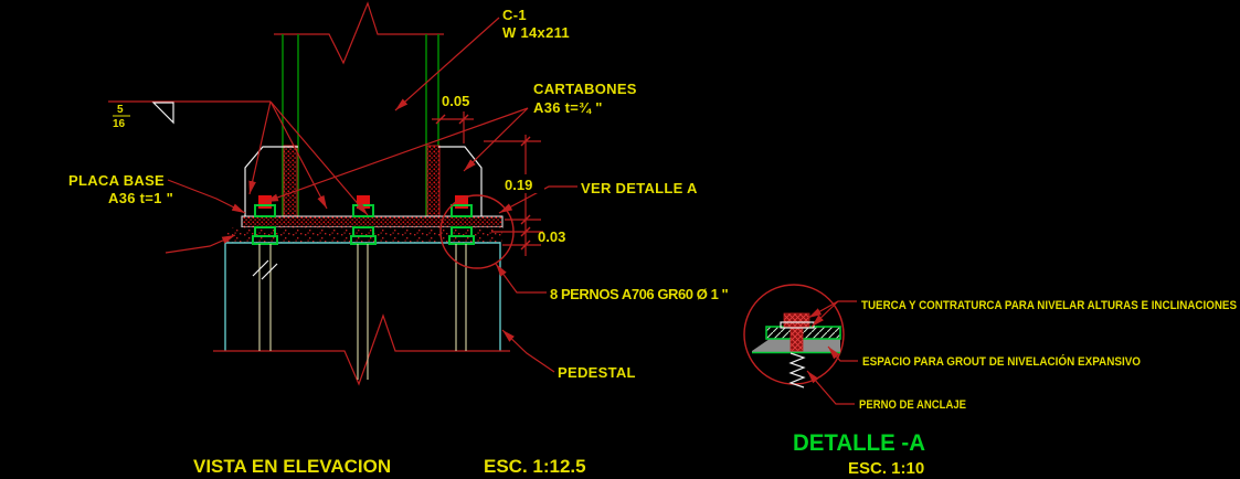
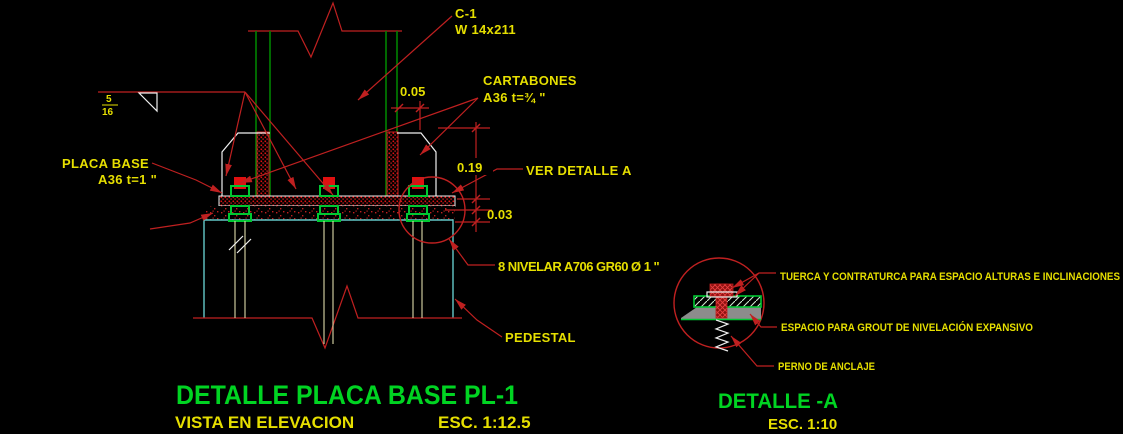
  5
  16
  0.05
  0.19
  0.03
  C-1
  W 14x211
  CARTABONES
  A36 t=¾ "
  PLACA BASE
  A36 t=1 "
  VER DETALLE A
- 8 PERNOS A706 GR60 Ø 1 "
+ 8 NIVELAR A706 GR60 Ø 1 "
  PEDESTAL
- TUERCA Y CONTRATURCA PARA NIVELAR ALTURAS E INCLINACIONES
+ TUERCA Y CONTRATURCA PARA ESPACIO ALTURAS E INCLINACIONES
  ESPACIO PARA GROUT DE NIVELACIÓN EXPANSIVO
  PERNO DE ANCLAJE
+ DETALLE PLACA BASE PL-1
  VISTA EN ELEVACION
  ESC. 1:12.5
  DETALLE -A
  ESC. 1:10
